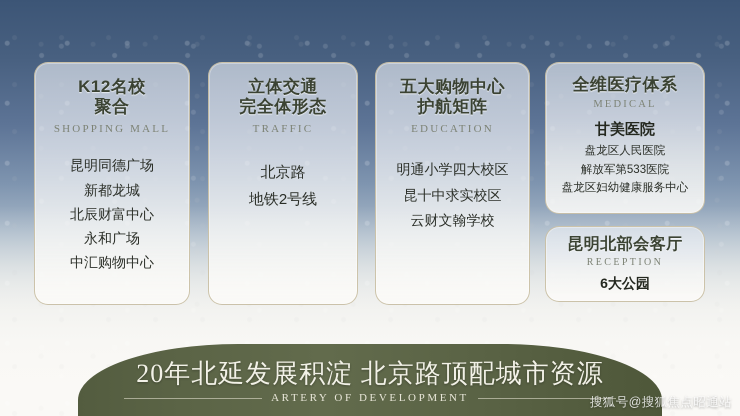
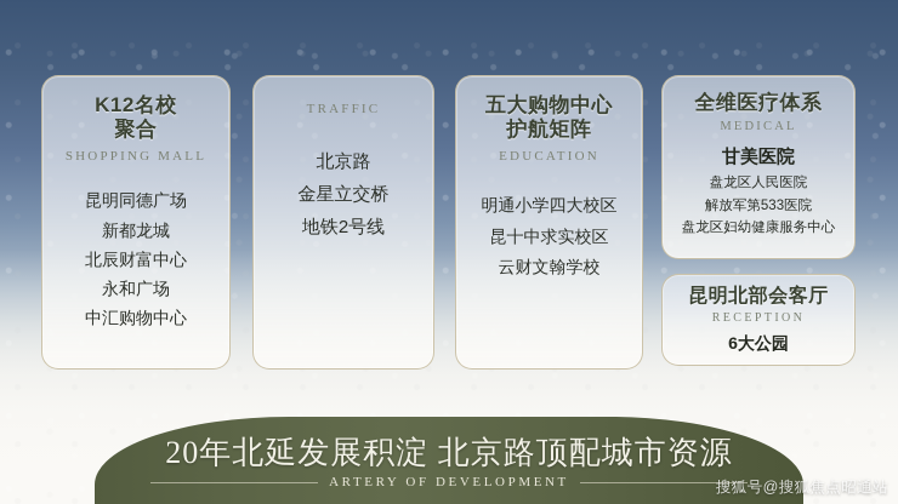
  K12名校
  聚合
  SHOPPING MALL
  昆明同德广场
  新都龙城
  北辰财富中心
  永和广场
  中汇购物中心
- 立体交通
- 完全体形态
  TRAFFIC
  北京路
+ 金星立交桥
  地铁2号线
  五大购物中心
  护航矩阵
  EDUCATION
  明通小学四大校区
  昆十中求实校区
  云财文翰学校
  全维医疗体系
  MEDICAL
  甘美医院
  盘龙区人民医院
  解放军第533医院
  盘龙区妇幼健康服务中心
  昆明北部会客厅
  RECEPTION
  6大公园
  20年北延发展积淀 北京路顶配城市资源
  ARTERY OF DEVELOPMENT
  搜狐号@搜狐焦点昭通站
